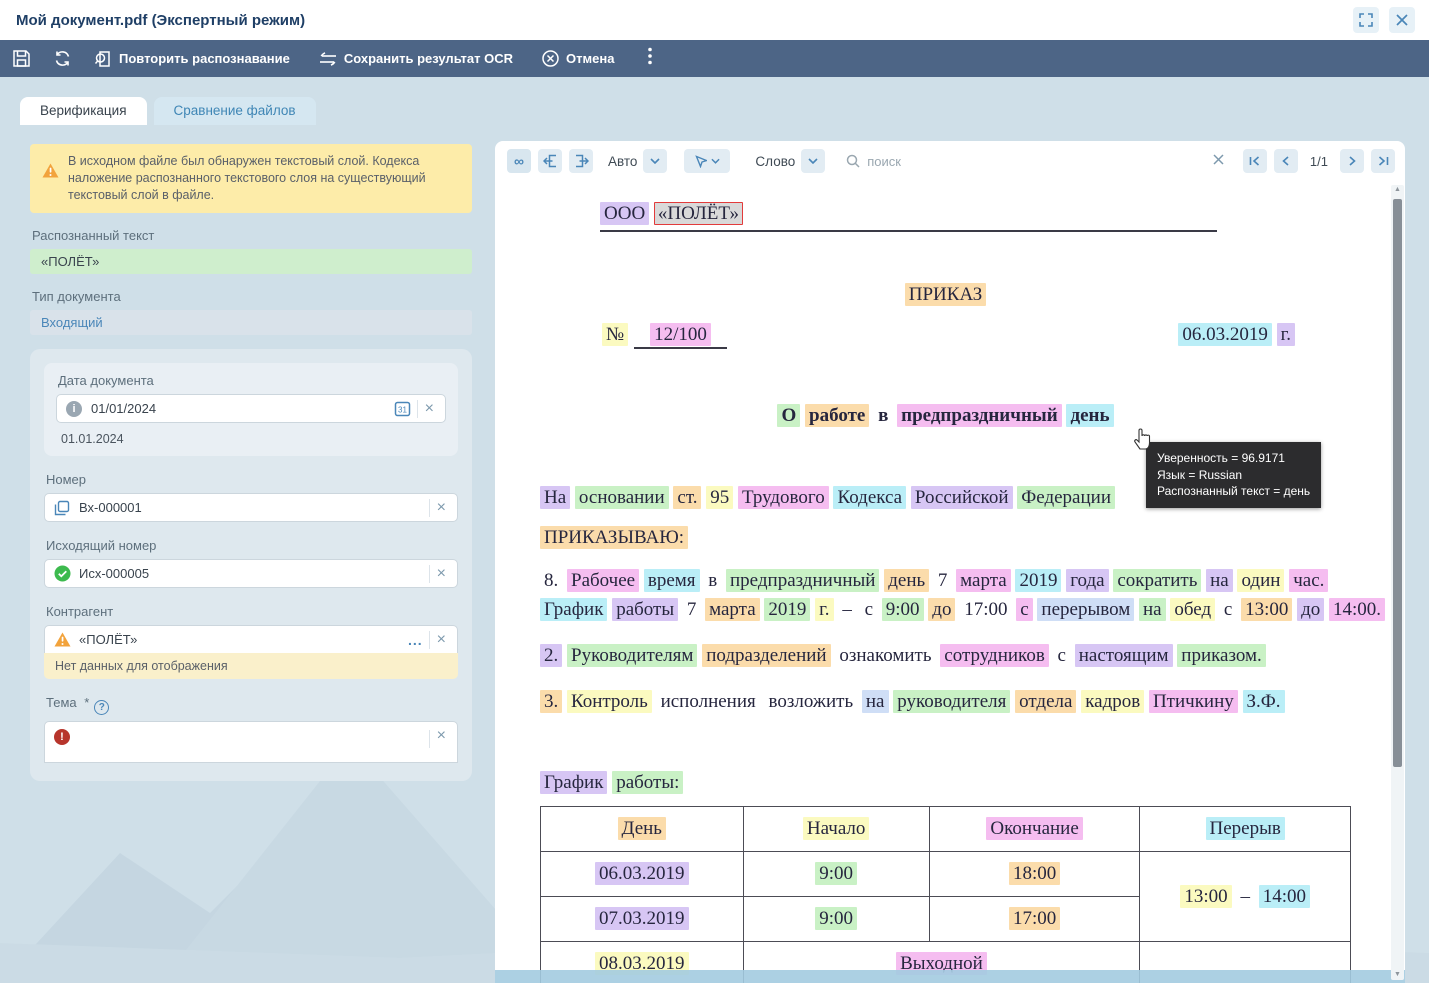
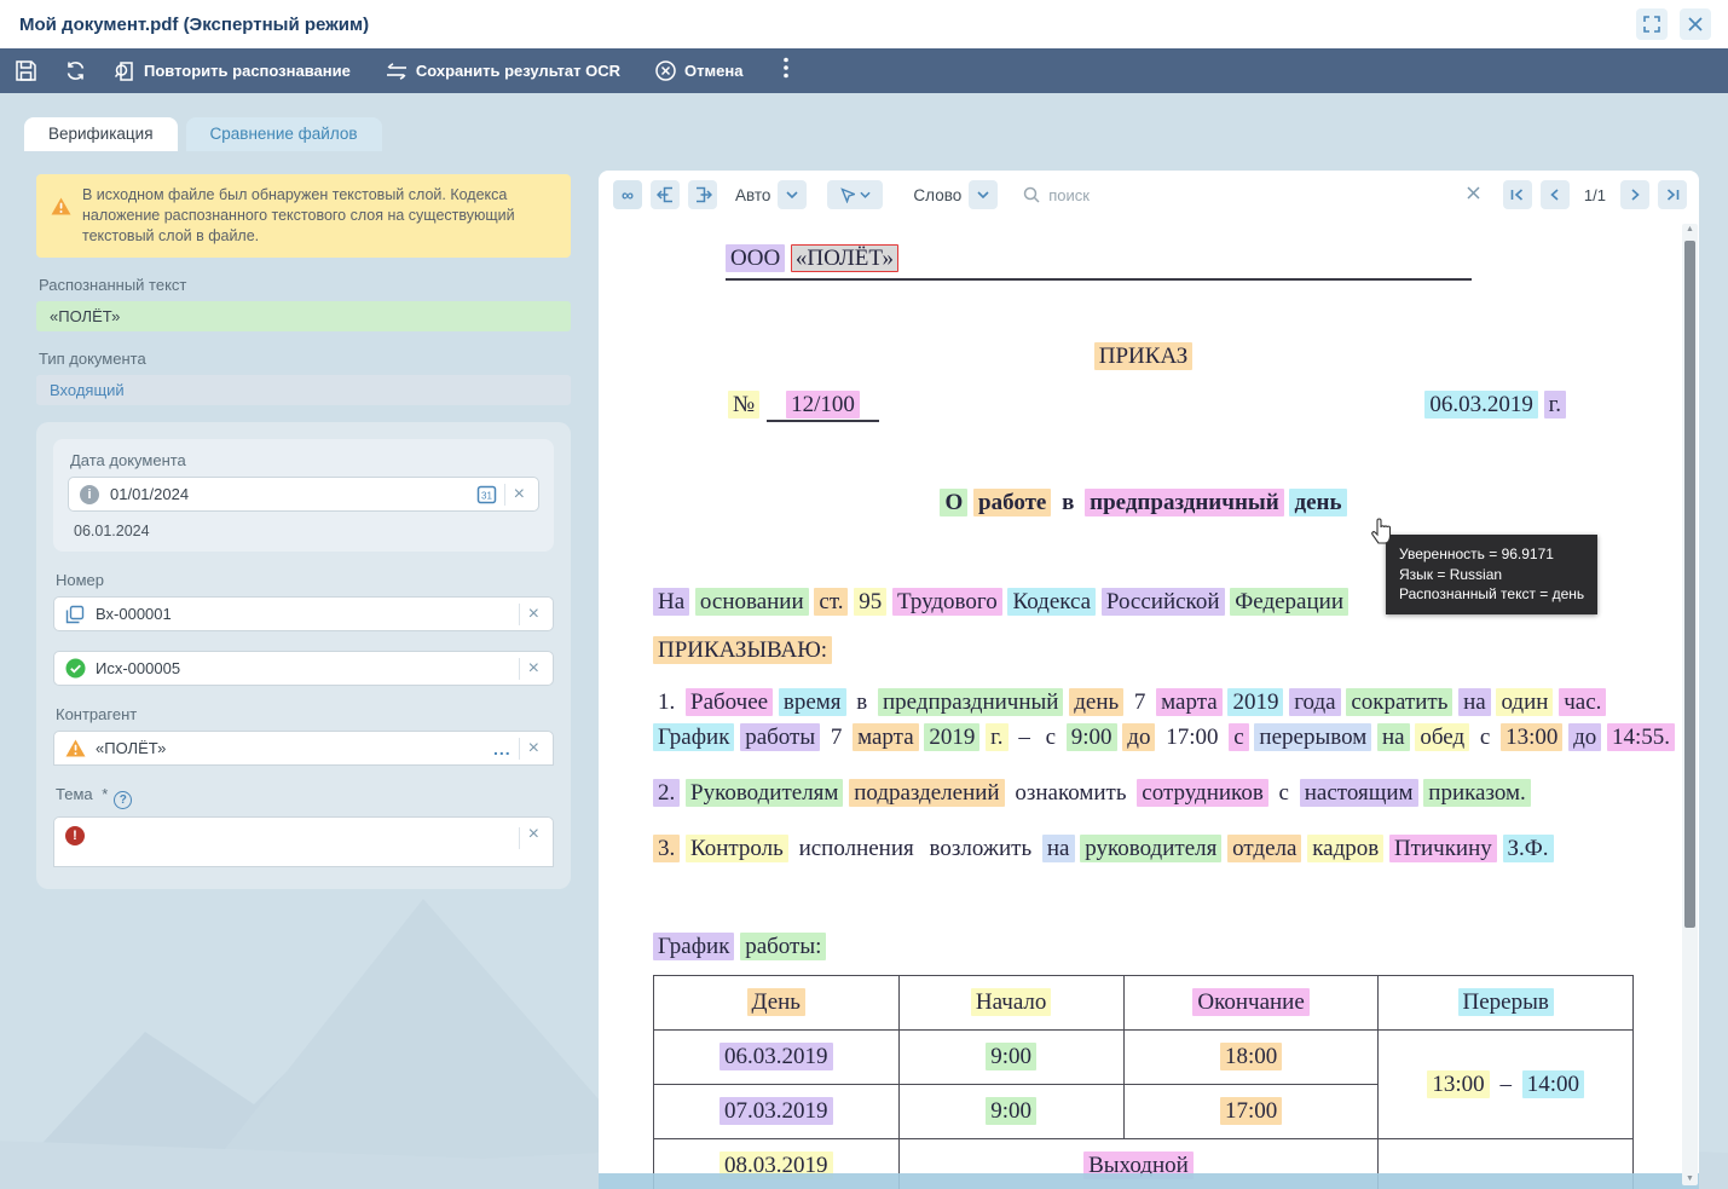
  Мой документ.pdf (Экспертный режим)
  Повторить распознавание
  Сохранить результат OCR
  Отмена
  Верификация
  Сравнение файлов
  В исходном файле был обнаружен текстовый слой. Кодекса наложение распознанного текстового слоя на существующий текстовый слой в файле.
  Распознанный текст
  «ПОЛЁТ»
  Тип документа
  Входящий
  Дата документа
  i
  01/01/2024
  31
  ×
- 01.01.2024
+ 06.01.2024
  Номер
  Вх-000001
  ×
- Исходящий номер
  Исх-000005
  ×
  Контрагент
  «ПОЛЁТ»
  ...
  ×
- Нет данных для отображения
  Тема * ?
  !
  ×
  ∞
  Авто
  Слово
  поиск
  1/1
  ООО «ПОЛЁТ»
  ПРИКАЗ
  № 12/100
  06.03.2019 г.
  О работе в предпраздничный день
  На основании ст. 95 Трудового Кодекса Российской Федерации
  ПРИКАЗЫВАЮ:
- 8. Рабочее время в предпраздничный день 7 марта 2019 года сократить на один час.
+ 1. Рабочее время в предпраздничный день 7 марта 2019 года сократить на один час.
- График работы 7 марта 2019 г. – с 9:00 до 17:00 с перерывом на обед с 13:00 до 14:00.
+ График работы 7 марта 2019 г. – с 9:00 до 17:00 с перерывом на обед с 13:00 до 14:55.
  2. Руководителям подразделений ознакомить сотрудников с настоящим приказом.
  3. Контроль исполнения возложить на руководителя отдела кадров Птичкину З.Ф.
  График работы:
  День	Начало	Окончание	Перерыв
  06.03.2019	9:00	18:00	13:00 – 14:00
  07.03.2019	9:00	17:00
  08.03.2019	Выходной
  Уверенность = 96.9171
  Язык = Russian
  Распознанный текст = день
